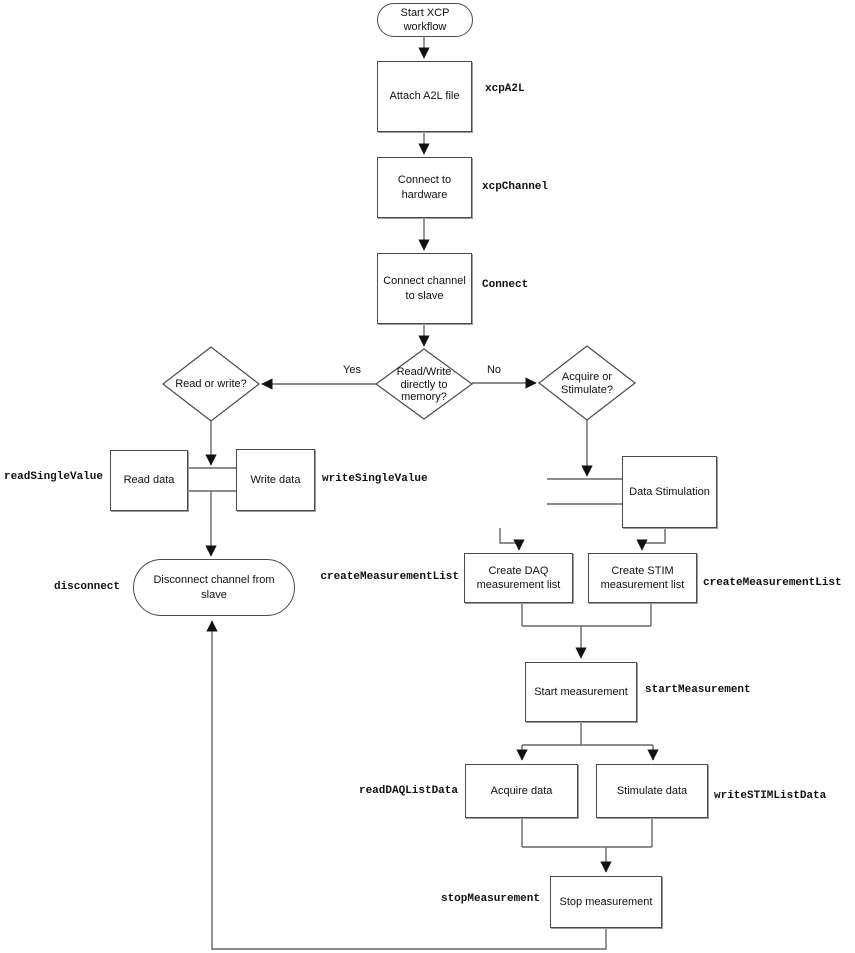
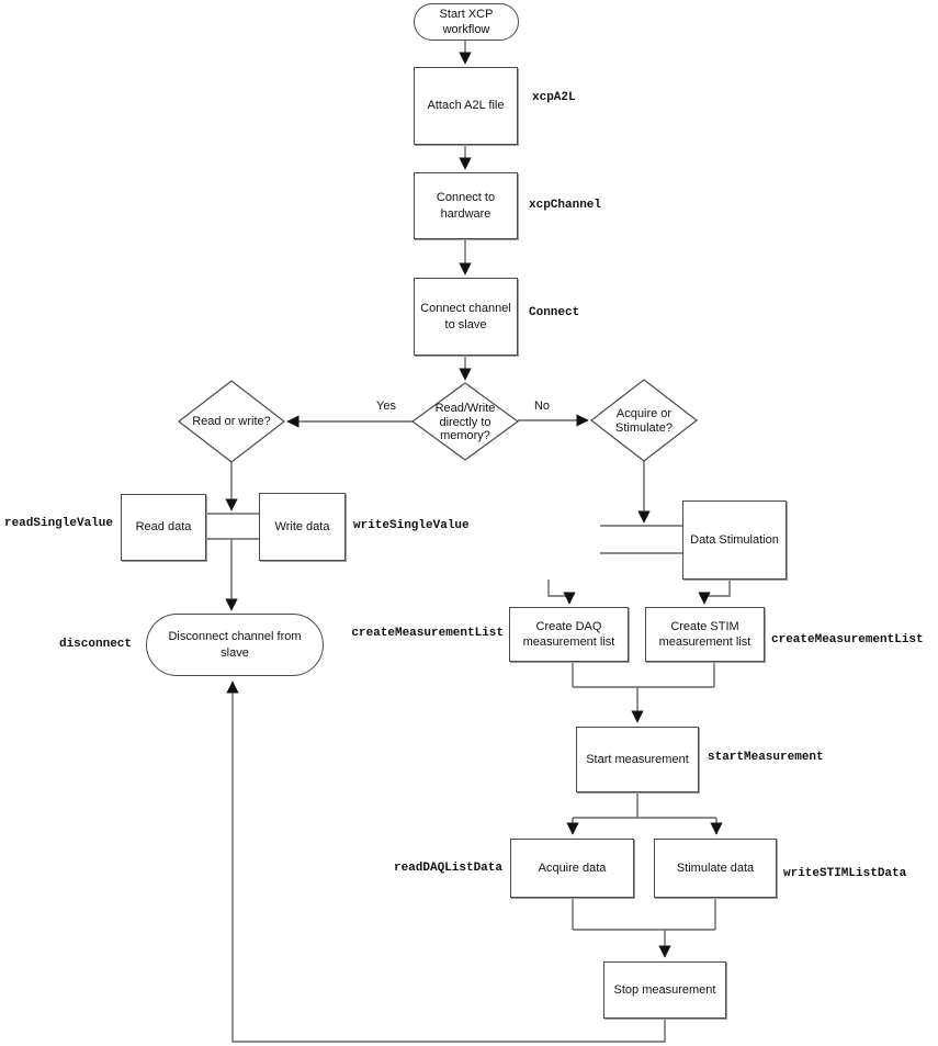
  Start XCP workflow
  Attach A2L file
  Connect to hardware
  Connect channel to slave
  Read data
  Write data
  Disconnect channel from slave
  Data Stimulation
  Create DAQ measurement list
  Create STIM measurement list
  Start measurement
  Acquire data
  Stimulate data
  Stop measurement
  Read/Write directly to memory?
  Read or write?
  Acquire or Stimulate?
  Yes
  No
  xcpA2L
  xcpChannel
  Connect
  readSingleValue
  writeSingleValue
  disconnect
  createMeasurementList
  createMeasurementList
  startMeasurement
  readDAQListData
  writeSTIMListData
- stopMeasurement
